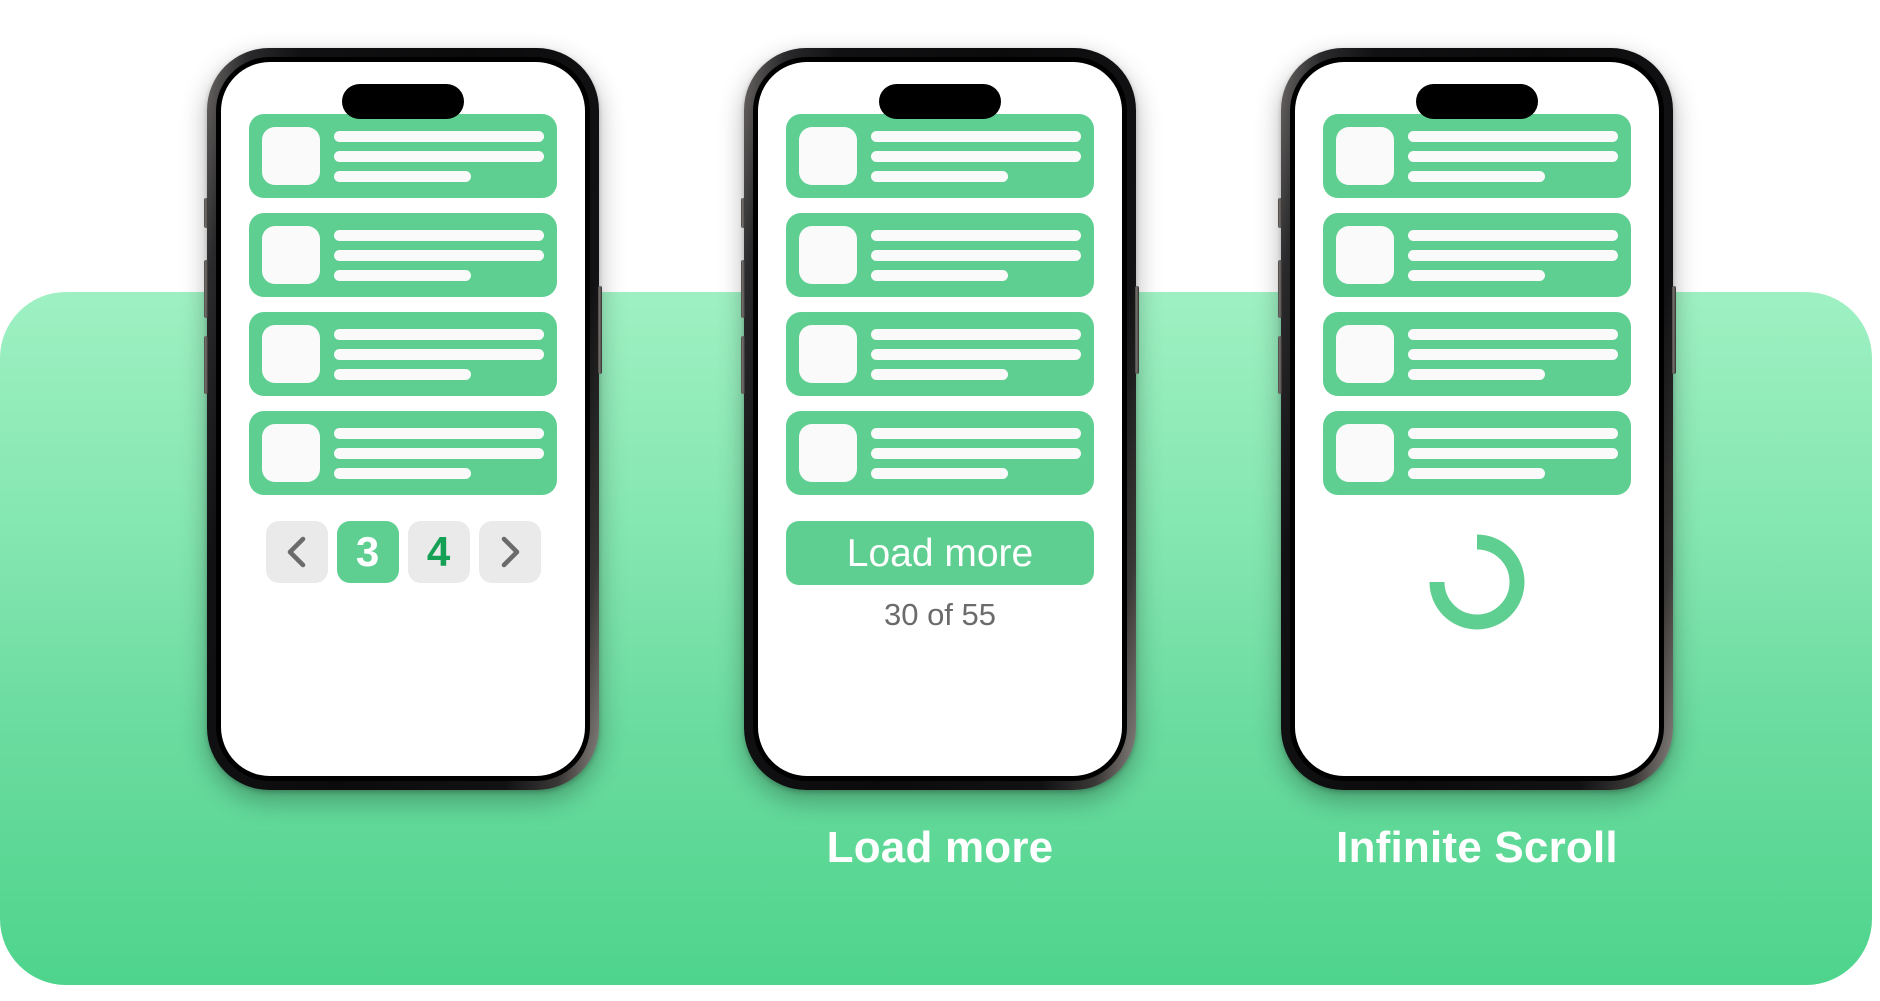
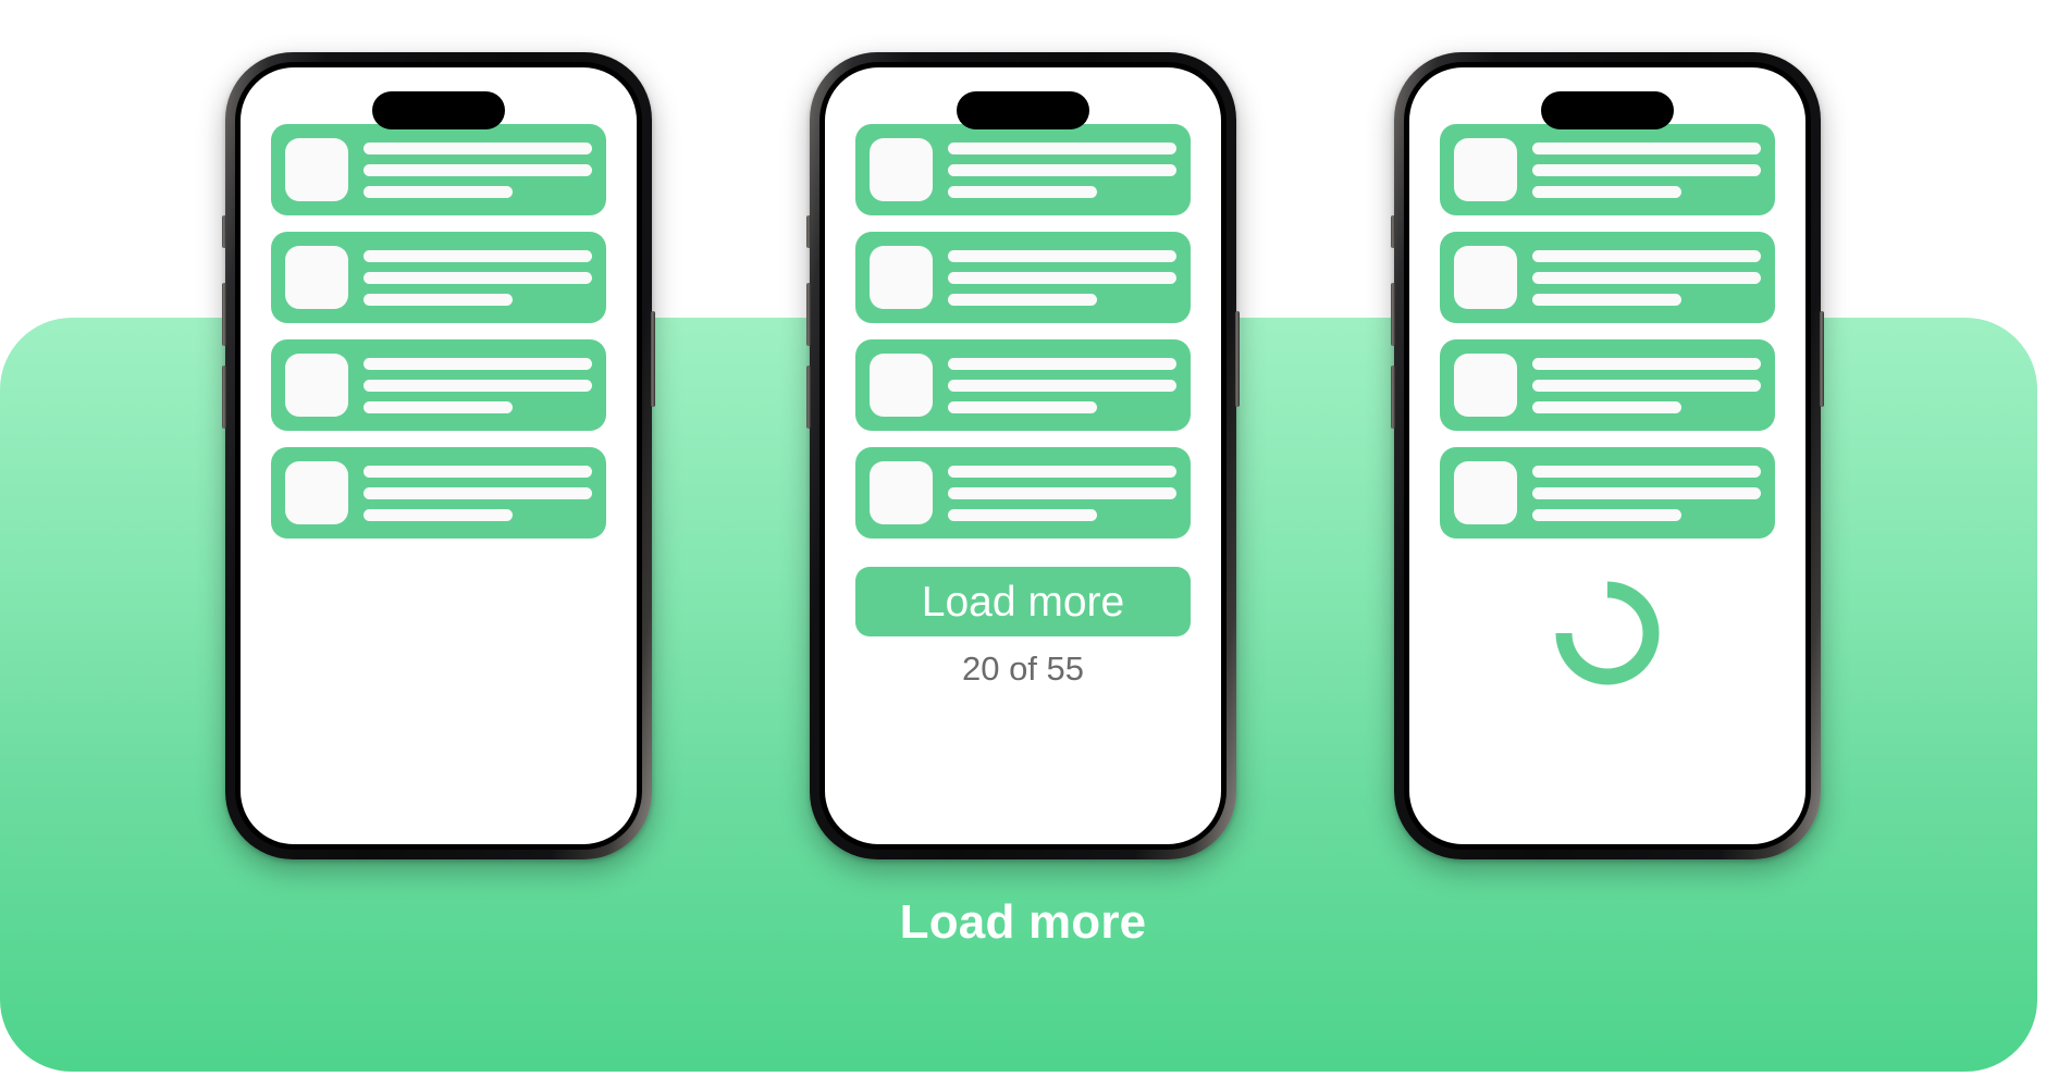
- 3
- 4
  Load more
- 30 of 55
+ 20 of 55
  Load more
- Infinite Scroll
